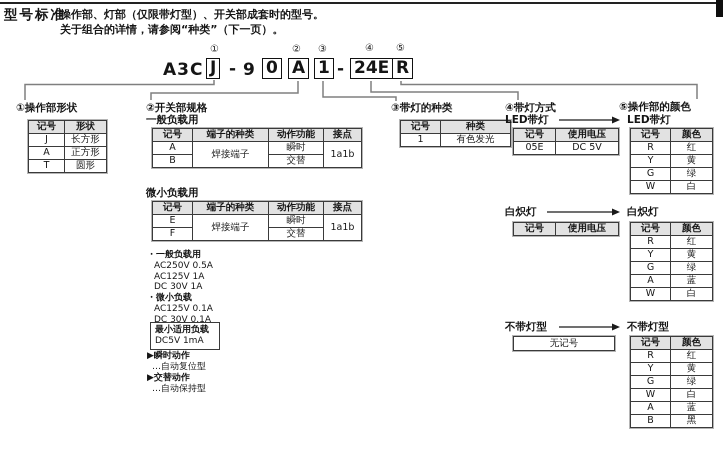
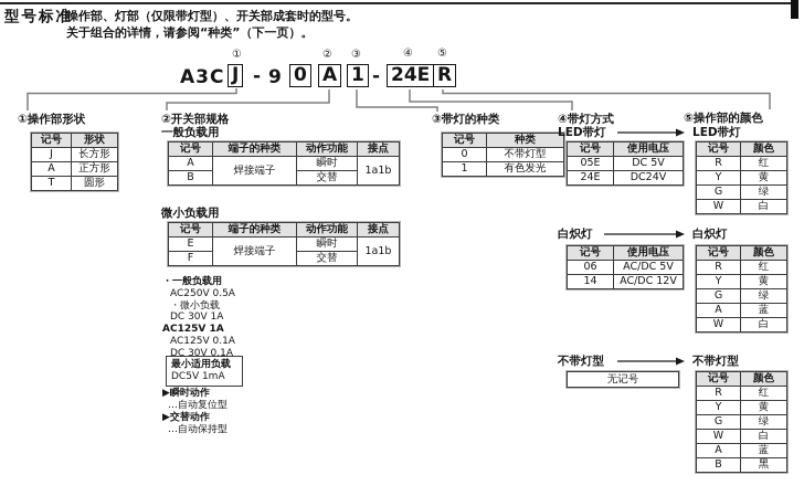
  型号标准
  操作部、灯部（仅限带灯型）、开关部成套时的型号。
  关于组合的详情，请参阅“种类”（下一页）。
  A3C
  J
  -
  9
  0
  A
  1
  -
  24E
  R
  ①
  ②
  ③
  ④
  ⑤
  ①操作部形状
  记号	形状
  J	长方形
  A	正方形
  T	圆形
  ②开关部规格
  一般负载用
  记号	端子的种类	动作功能	接点
  A	焊接端子	瞬时	1a1b
  B	交替
  微小负载用
  记号	端子的种类	动作功能	接点
  E	焊接端子	瞬时	1a1b
  F	交替
  ・一般负载用
  AC250V 0.5A
- AC125V 1A
+ ・微小负载
  DC 30V 1A
- ・微小负载
+ AC125V 1A
  AC125V 0.1A
  DC 30V 0.1A
  最小适用负载
  DC5V 1mA
  ▶瞬时动作
  …自动复位型
  ▶交替动作
  …自动保持型
  ③带灯的种类
  记号	种类
+ 0	不带灯型
  1	有色发光
  ④带灯方式
  LED带灯
  记号	使用电压
  05E	DC 5V
+ 24E	DC24V
  白炽灯
  记号	使用电压
+ 06	AC/DC 5V
+ 14	AC/DC 12V
  不带灯型
  无记号
  ⑤操作部的颜色
  LED带灯
  记号	颜色
  R	红
  Y	黄
  G	绿
  W	白
  白炽灯
  记号	颜色
  R	红
  Y	黄
  G	绿
  A	蓝
  W	白
  不带灯型
  记号	颜色
  R	红
  Y	黄
  G	绿
  W	白
  A	蓝
  B	黑
